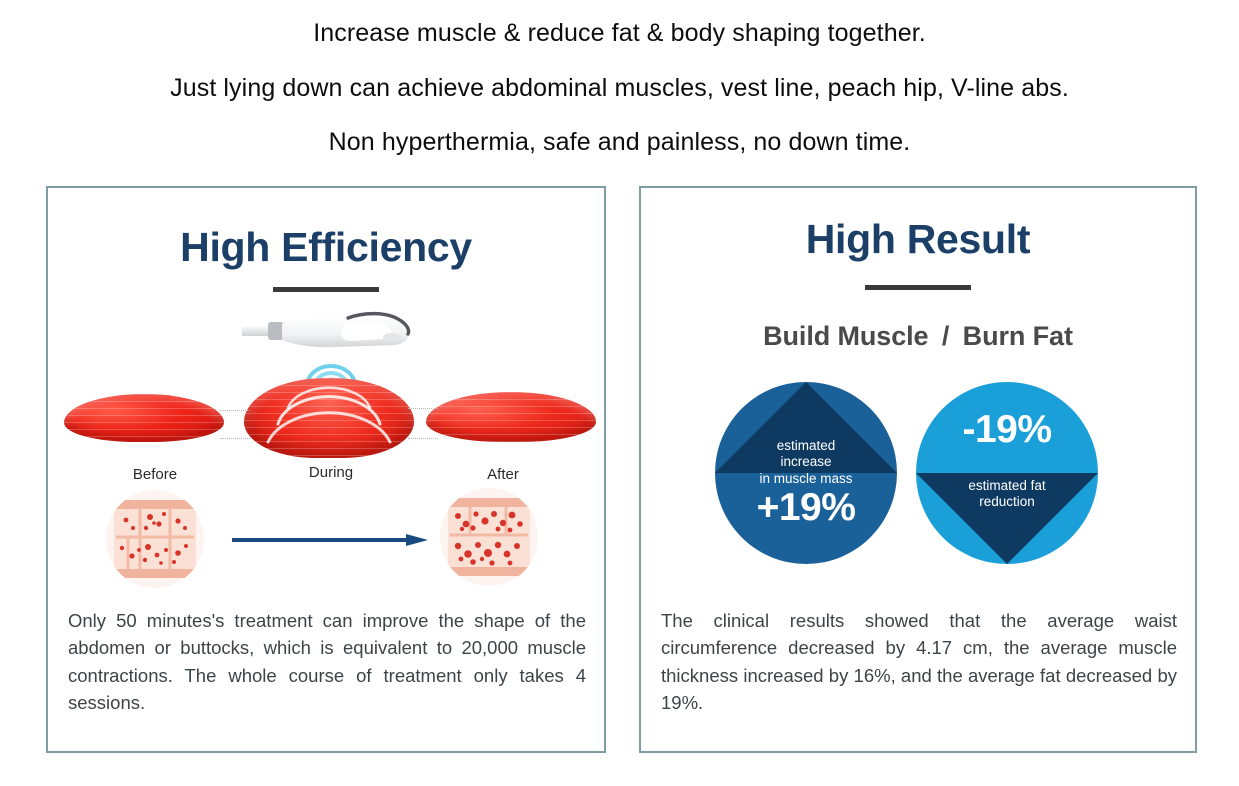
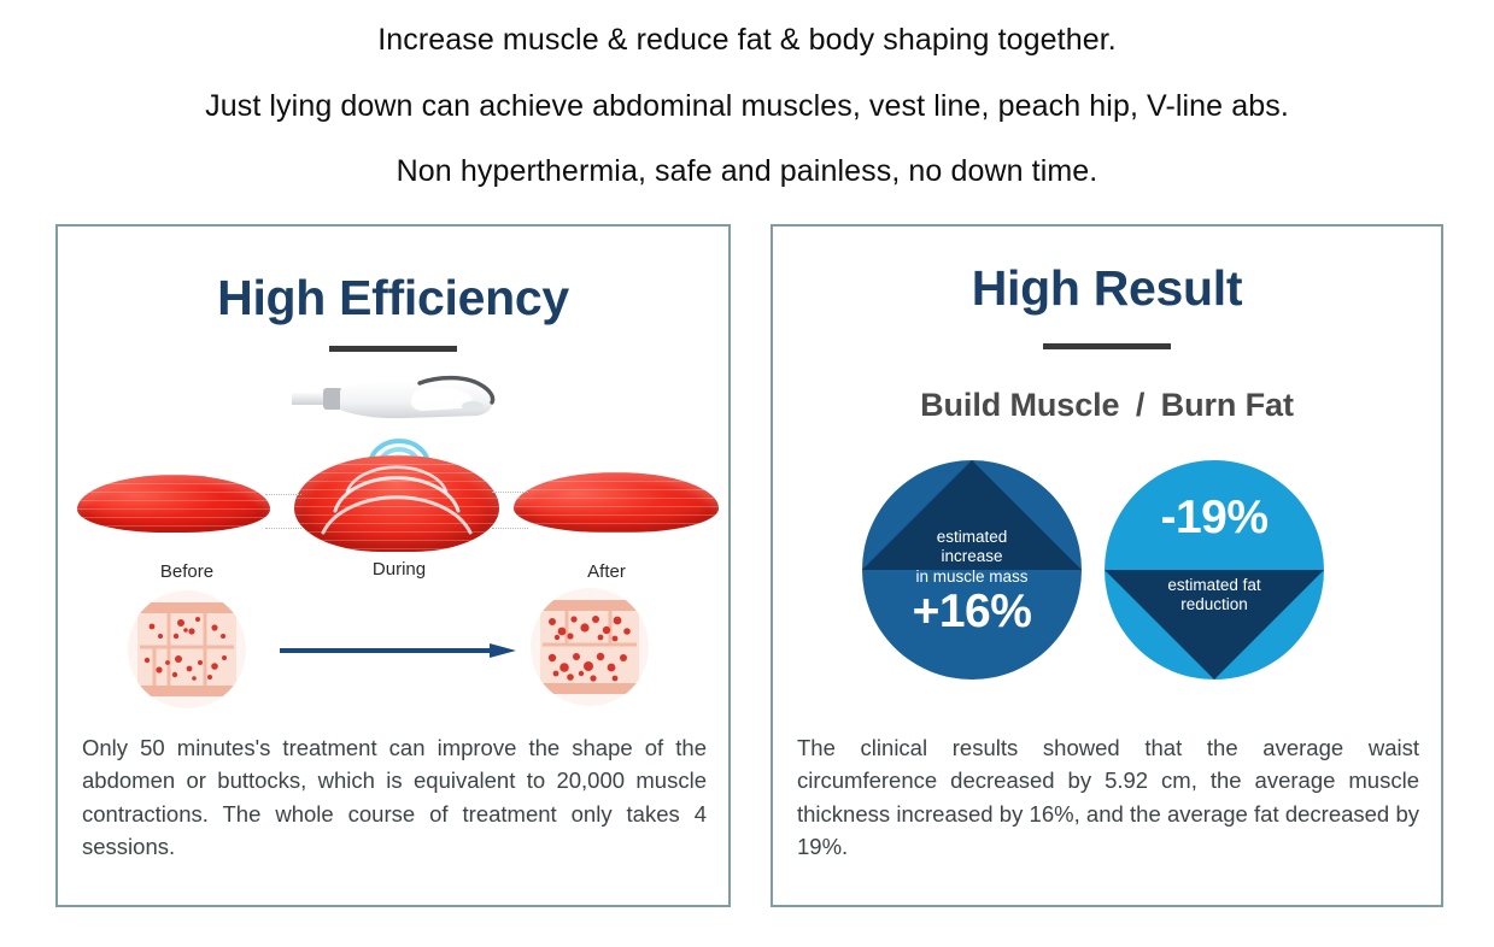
  Increase muscle & reduce fat & body shaping together.
  Just lying down can achieve abdominal muscles, vest line, peach hip, V-line abs.
  Non hyperthermia, safe and painless, no down time.
  High Efficiency
  Before
  During
  After
  Only 50 minutes's treatment can improve the shape of the abdomen or buttocks, which is equivalent to 20,000 muscle contractions. The whole course of treatment only takes 4 sessions.
  High Result
  Build Muscle / Burn Fat
  estimated
  increase
  in muscle mass
- +19%
+ +16%
  -19%
  estimated fat
  reduction
- The clinical results showed that the average waist circumference decreased by 4.17 cm, the average muscle thickness increased by 16%, and the average fat decreased by 19%.
+ The clinical results showed that the average waist circumference decreased by 5.92 cm, the average muscle thickness increased by 16%, and the average fat decreased by 19%.
